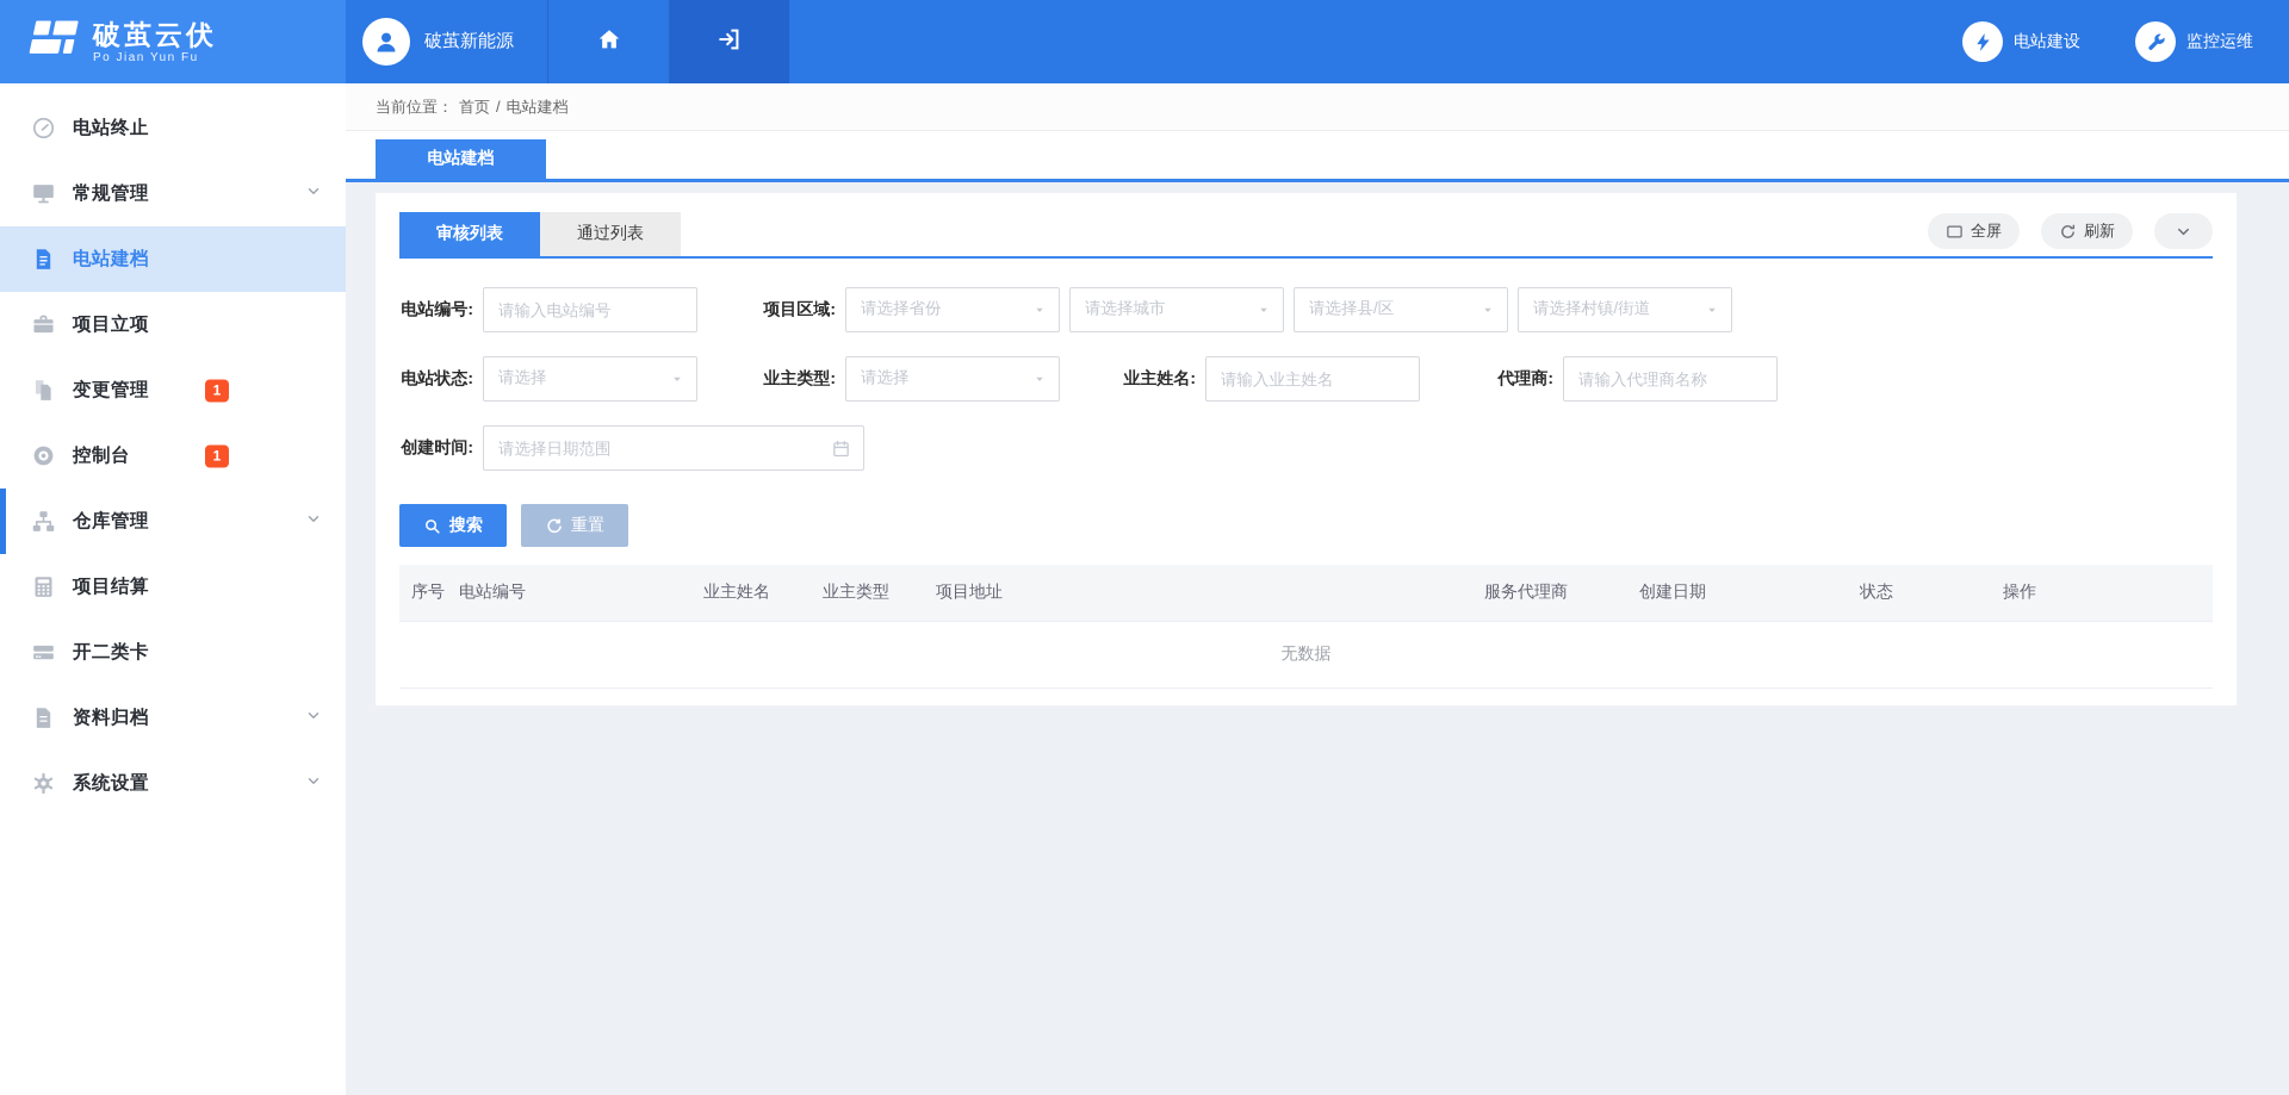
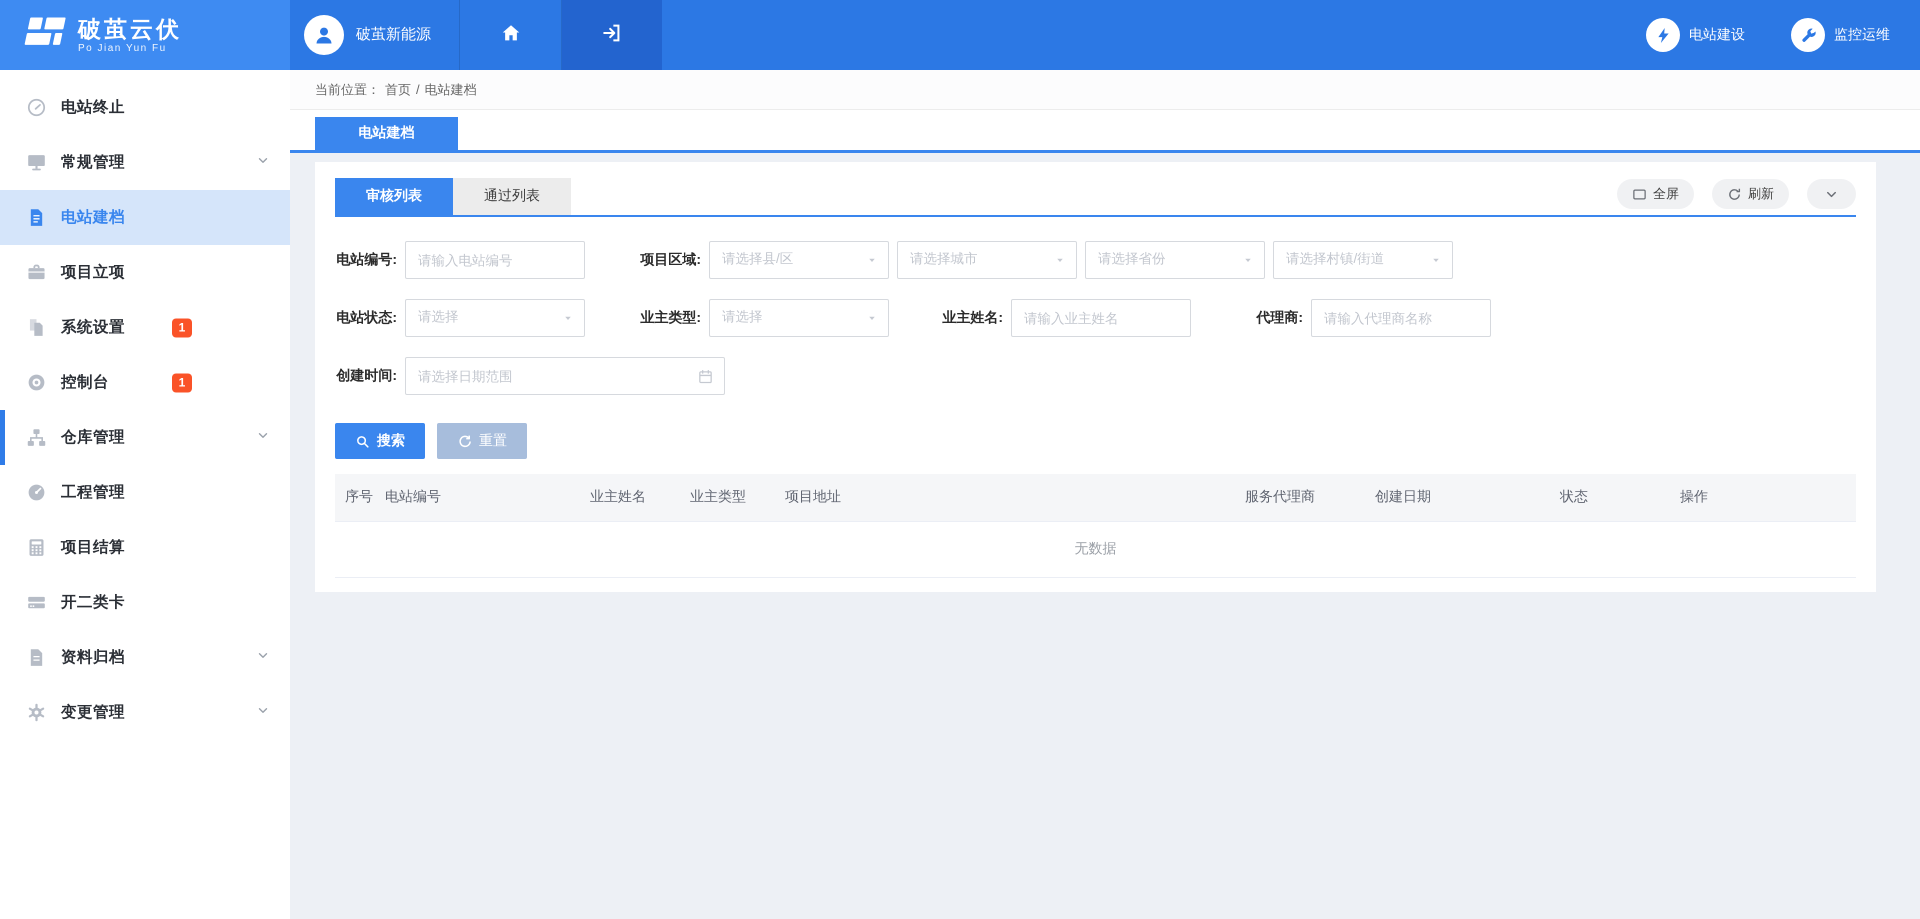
  破茧云伏
  Po Jian Yun Fu
  破茧新能源
  电站建设
  监控运维
  电站终止
  常规管理
  电站建档
  项目立项
- 变更管理
+ 系统设置
  1
  控制台
  1
  仓库管理
+ 工程管理
  项目结算
  开二类卡
  资料归档
- 系统设置
+ 变更管理
  当前位置：
  首页
  /
  电站建档
  电站建档
  审核列表
  通过列表
  全屏
  刷新
  电站编号:
  请输入电站编号
  项目区域:
- 请选择省份
+ 请选择县/区
  请选择城市
- 请选择县/区
+ 请选择省份
  请选择村镇/街道
  电站状态:
  请选择
  业主类型:
  请选择
  业主姓名:
  请输入业主姓名
  代理商:
  请输入代理商名称
  创建时间:
  请选择日期范围
  搜索
  重置
  序号
  电站编号
  业主姓名
  业主类型
  项目地址
  服务代理商
  创建日期
  状态
  操作
  无数据
